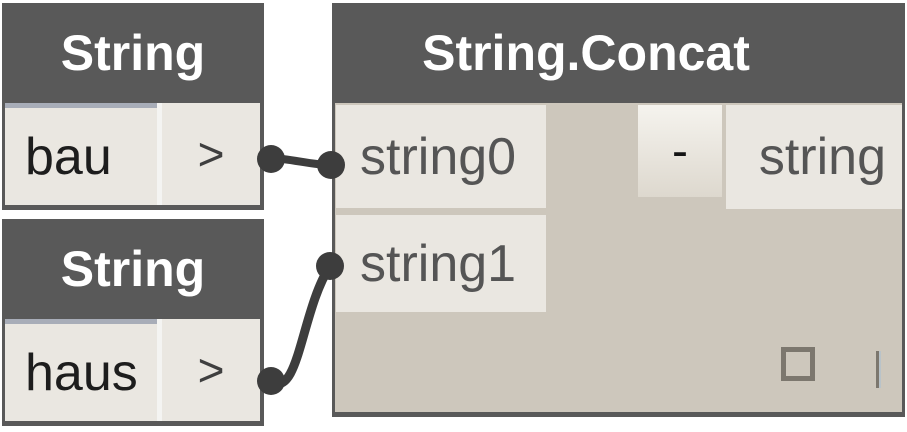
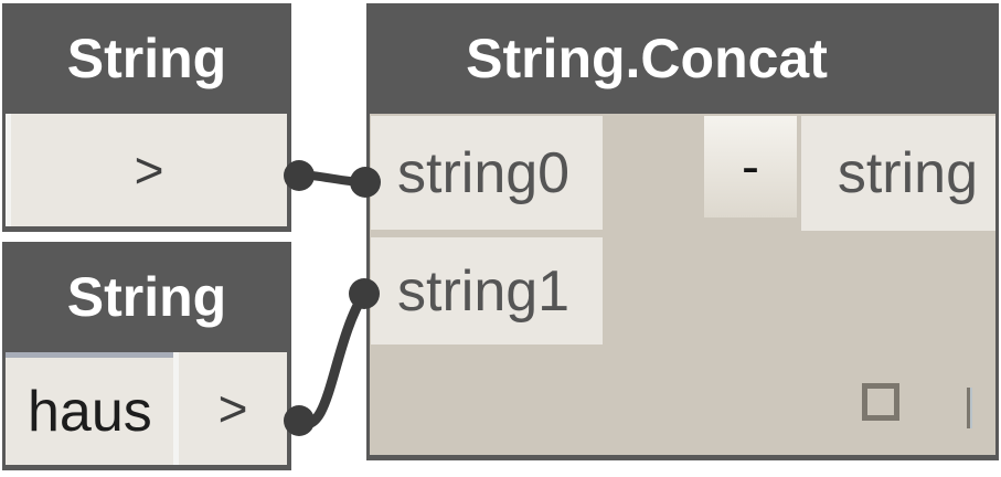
  String
- bau
  >
  String
  haus
  >
  String.Concat
  string0
  string1
  -
  string
